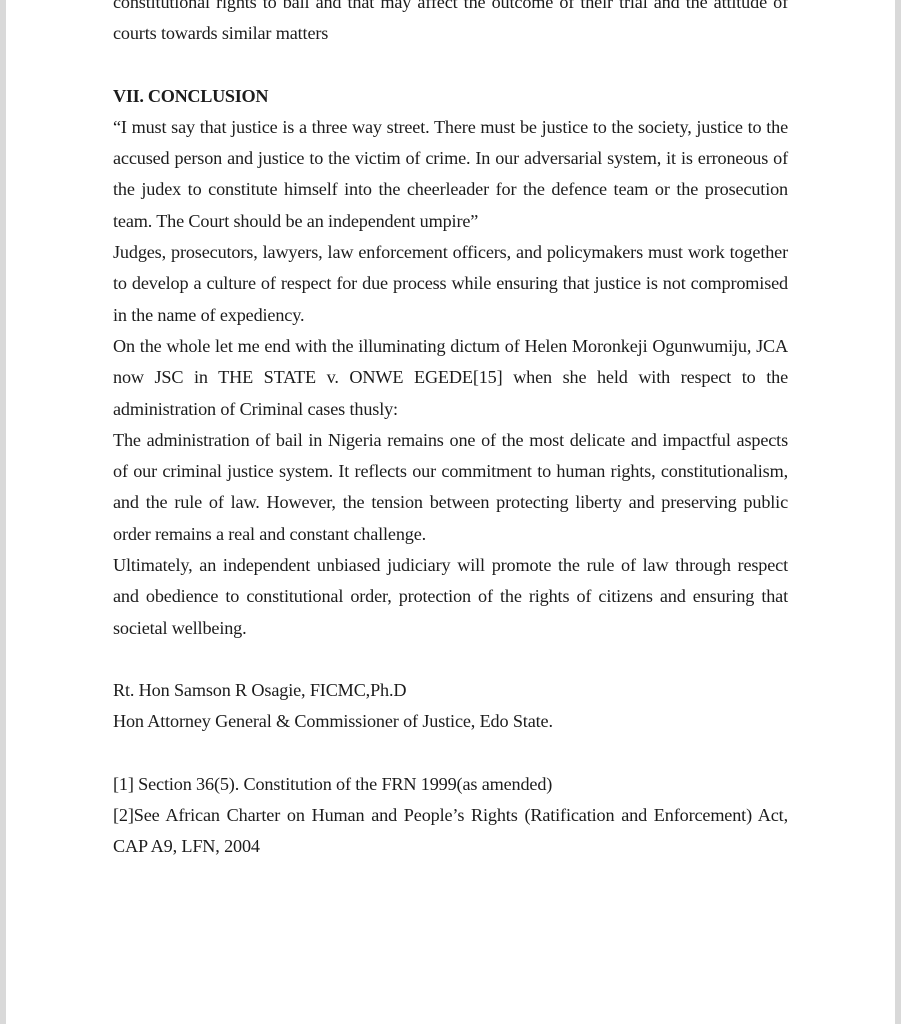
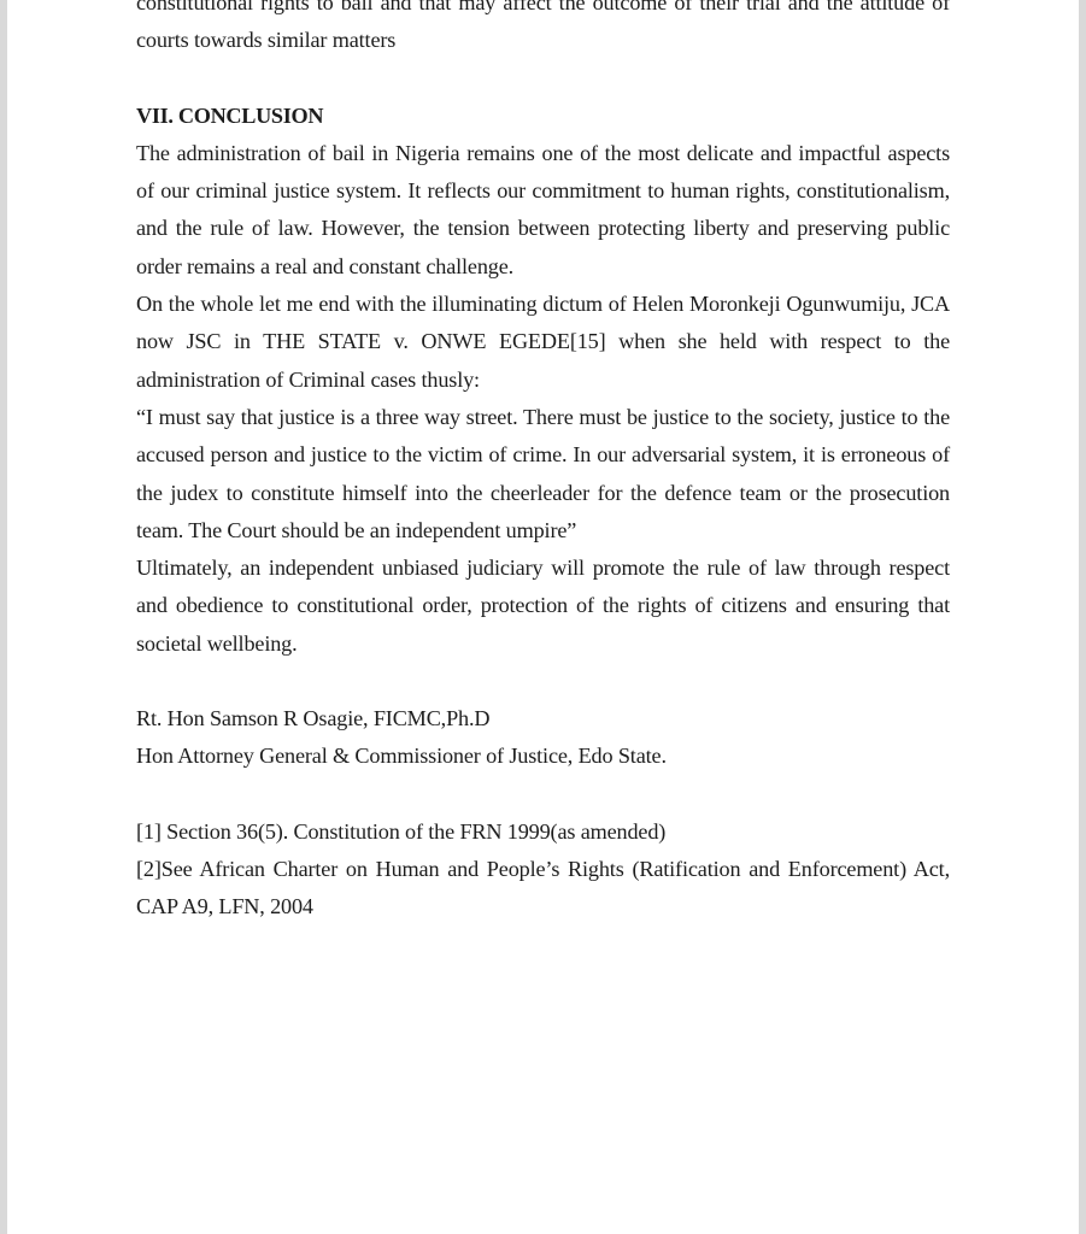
  constitutional rights to bail and that may affect the outcome of their trial and the attitude of courts towards similar matters
  VII. CONCLUSION
- “I must say that justice is a three way street. There must be justice to the society, justice to the accused person and justice to the victim of crime. In our adversarial system, it is erroneous of the judex to constitute himself into the cheerleader for the defence team or the prosecution team. The Court should be an independent umpire”
+ The administration of bail in Nigeria remains one of the most delicate and impactful aspects of our criminal justice system. It reflects our commitment to human rights, constitutionalism, and the rule of law. However, the tension between protecting liberty and preserving public order remains a real and constant challenge.
- Judges, prosecutors, lawyers, law enforcement officers, and policymakers must work together to develop a culture of respect for due process while ensuring that justice is not compromised in the name of expediency.
  On the whole let me end with the illuminating dictum of Helen Moronkeji Ogunwumiju, JCA now JSC in THE STATE v. ONWE EGEDE[15] when she held with respect to the administration of Criminal cases thusly:
- The administration of bail in Nigeria remains one of the most delicate and impactful aspects of our criminal justice system. It reflects our commitment to human rights, constitutionalism, and the rule of law. However, the tension between protecting liberty and preserving public order remains a real and constant challenge.
+ “I must say that justice is a three way street. There must be justice to the society, justice to the accused person and justice to the victim of crime. In our adversarial system, it is erroneous of the judex to constitute himself into the cheerleader for the defence team or the prosecution team. The Court should be an independent umpire”
  Ultimately, an independent unbiased judiciary will promote the rule of law through respect and obedience to constitutional order, protection of the rights of citizens and ensuring that societal wellbeing.
  Rt. Hon Samson R Osagie, FICMC,Ph.D
  Hon Attorney General & Commissioner of Justice, Edo State.
  [1] Section 36(5). Constitution of the FRN 1999(as amended)
  [2]See African Charter on Human and People’s Rights (Ratification and Enforcement) Act, CAP A9, LFN, 2004
